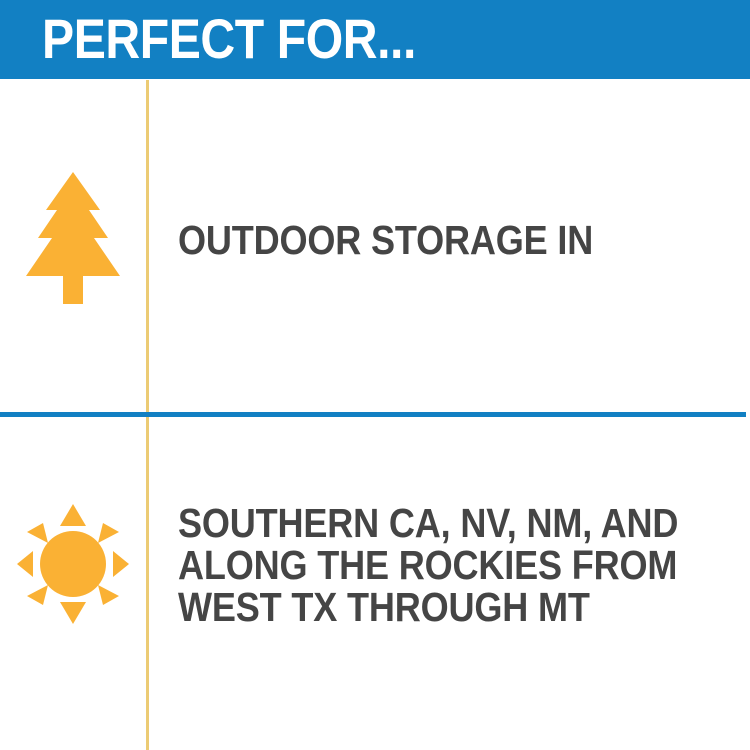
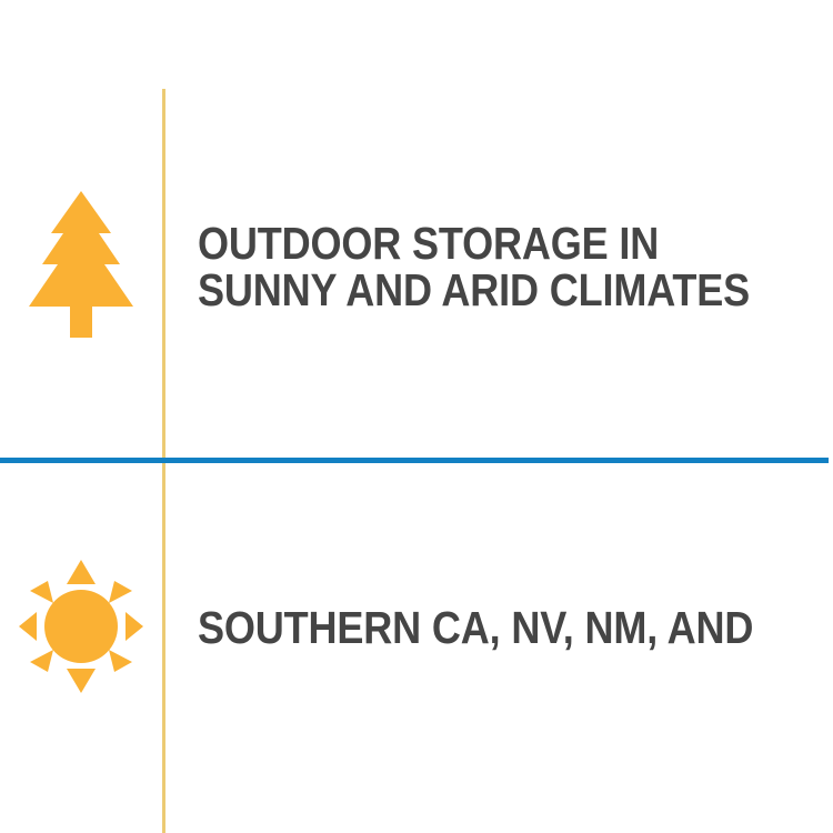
- PERFECT FOR...
  OUTDOOR STORAGE IN
+ SUNNY AND ARID CLIMATES
  SOUTHERN CA, NV, NM, AND
- ALONG THE ROCKIES FROM
- WEST TX THROUGH MT
